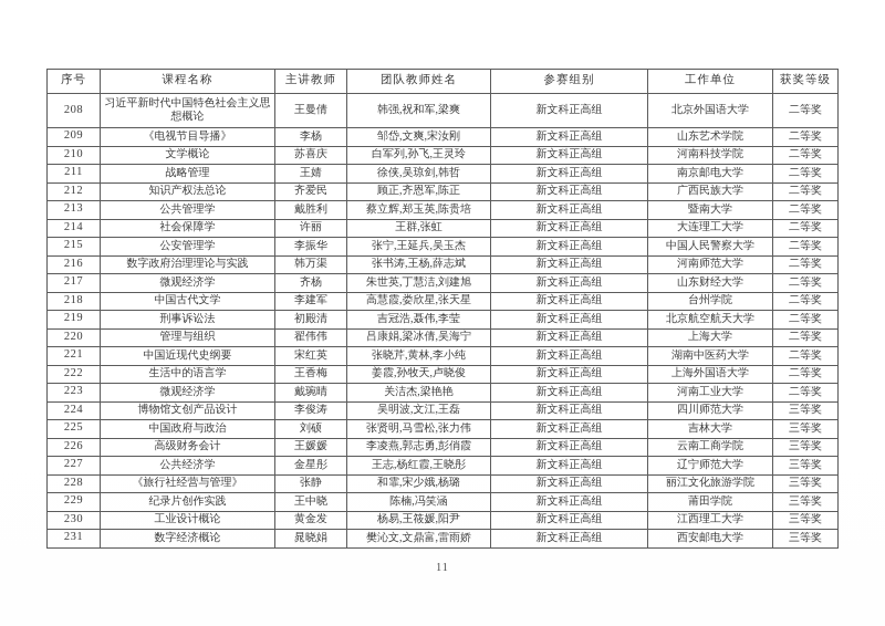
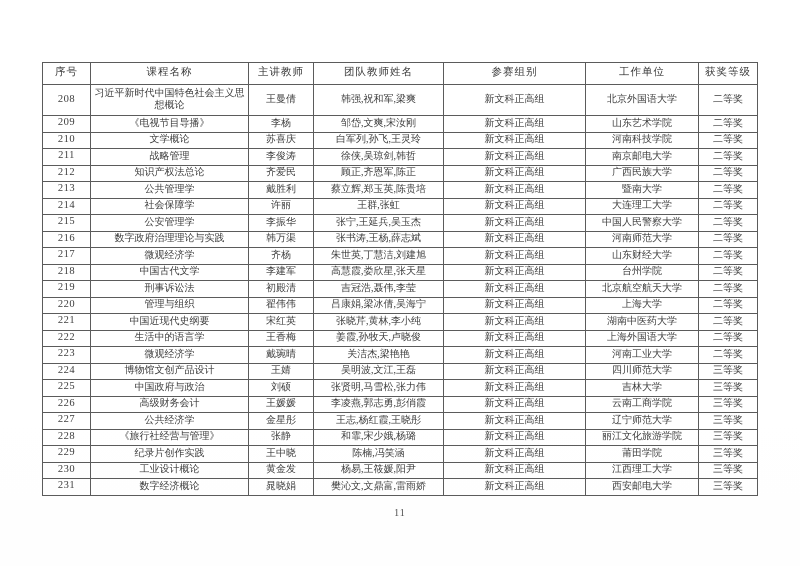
  序号	课程名称	主讲教师	团队教师姓名	参赛组别	工作单位	获奖等级
  208	习近平新时代中国特色社会主义思想概论	王曼倩	韩强,祝和军,梁爽	新文科正高组	北京外国语大学	二等奖
  209	《电视节目导播》	李杨	邹岱,文爽,宋汝刚	新文科正高组	山东艺术学院	二等奖
  210	文学概论	苏喜庆	白军列,孙飞,王灵玲	新文科正高组	河南科技学院	二等奖
- 211	战略管理	王婧	徐侠,吴琼剑,韩哲	新文科正高组	南京邮电大学	二等奖
+ 211	战略管理	李俊涛	徐侠,吴琼剑,韩哲	新文科正高组	南京邮电大学	二等奖
  212	知识产权法总论	齐爱民	顾正,齐恩军,陈正	新文科正高组	广西民族大学	二等奖
  213	公共管理学	戴胜利	蔡立辉,郑玉英,陈贵培	新文科正高组	暨南大学	二等奖
  214	社会保障学	许丽	王群,张虹	新文科正高组	大连理工大学	二等奖
  215	公安管理学	李振华	张宁,王延兵,吴玉杰	新文科正高组	中国人民警察大学	二等奖
  216	数字政府治理理论与实践	韩万渠	张书涛,王杨,薛志斌	新文科正高组	河南师范大学	二等奖
  217	微观经济学	齐杨	朱世英,丁慧洁,刘建旭	新文科正高组	山东财经大学	二等奖
  218	中国古代文学	李建军	高慧霞,娄欣星,张天星	新文科正高组	台州学院	二等奖
  219	刑事诉讼法	初殿清	吉冠浩,聂伟,李莹	新文科正高组	北京航空航天大学	二等奖
  220	管理与组织	翟伟伟	吕康娟,梁冰倩,吴海宁	新文科正高组	上海大学	二等奖
  221	中国近现代史纲要	宋红英	张晓芹,黄林,李小纯	新文科正高组	湖南中医药大学	二等奖
  222	生活中的语言学	王香梅	姜霞,孙牧天,卢晓俊	新文科正高组	上海外国语大学	二等奖
  223	微观经济学	戴琬晴	关洁杰,梁艳艳	新文科正高组	河南工业大学	二等奖
- 224	博物馆文创产品设计	李俊涛	吴明波,文江,王磊	新文科正高组	四川师范大学	三等奖
+ 224	博物馆文创产品设计	王婧	吴明波,文江,王磊	新文科正高组	四川师范大学	三等奖
  225	中国政府与政治	刘硕	张贤明,马雪松,张力伟	新文科正高组	吉林大学	三等奖
  226	高级财务会计	王媛媛	李凌燕,郭志勇,彭俏霞	新文科正高组	云南工商学院	三等奖
  227	公共经济学	金星彤	王志,杨红霞,王晓彤	新文科正高组	辽宁师范大学	三等奖
  228	《旅行社经营与管理》	张静	和霏,宋少娥,杨璐	新文科正高组	丽江文化旅游学院	三等奖
  229	纪录片创作实践	王中晓	陈楠,冯笑涵	新文科正高组	莆田学院	三等奖
  230	工业设计概论	黄金发	杨易,王筱媛,阳尹	新文科正高组	江西理工大学	三等奖
  231	数字经济概论	晁晓娟	樊沁文,文鼎富,雷雨娇	新文科正高组	西安邮电大学	三等奖
  11
